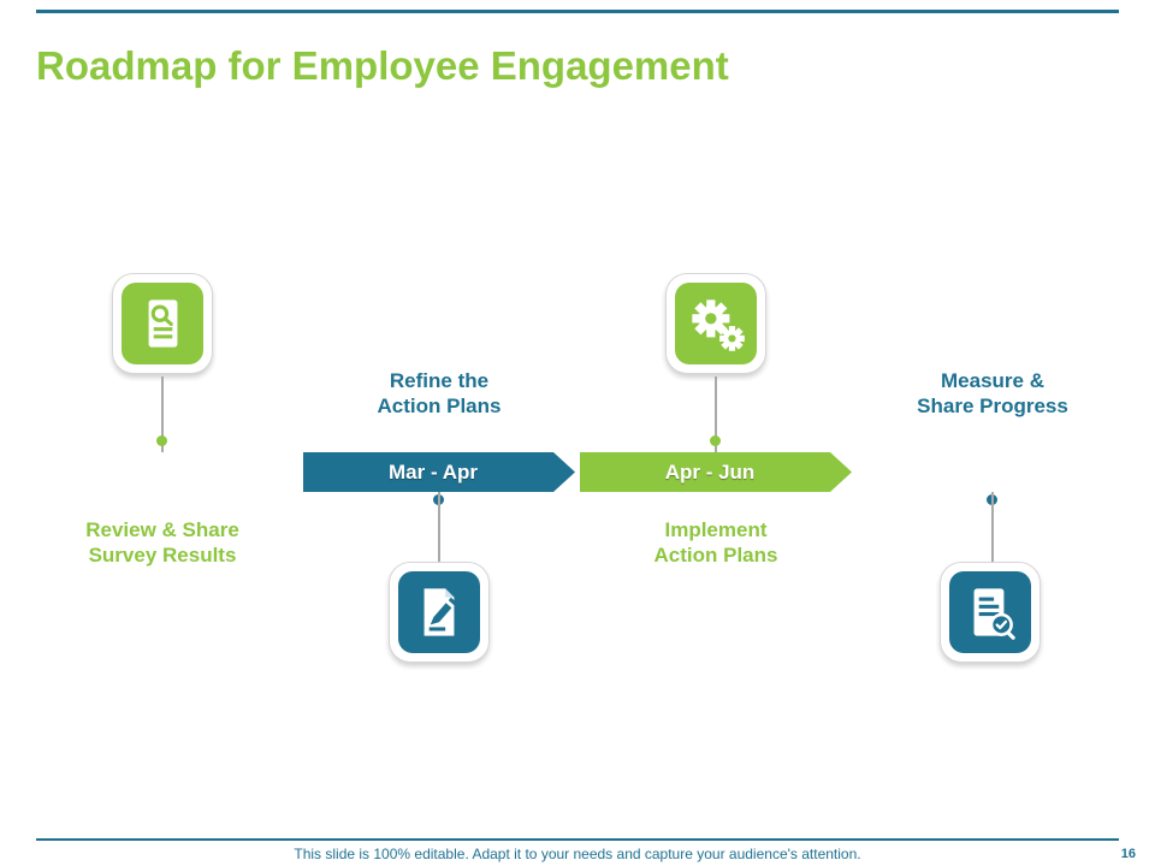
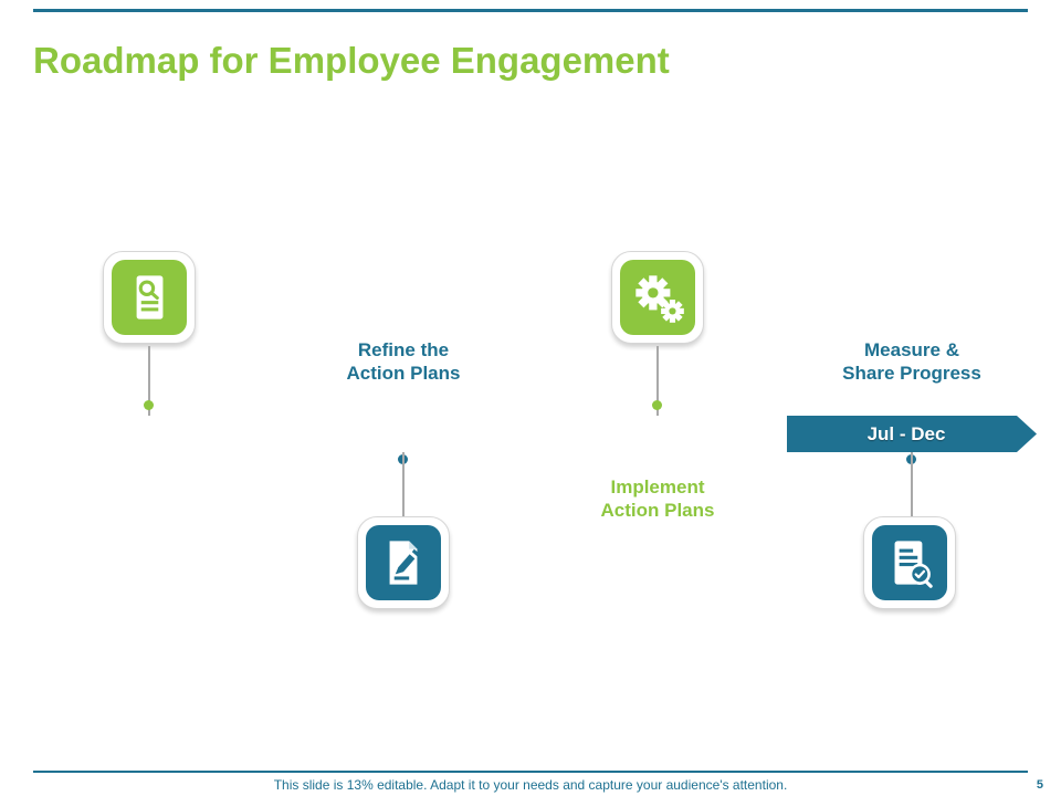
  Roadmap for Employee Engagement
- Review & Share
- Survey Results
  Refine the
  Action Plans
- Mar - Apr
- Apr - Jun
  Implement
  Action Plans
  Measure &
  Share Progress
+ Jul - Dec
- This slide is 100% editable. Adapt it to your needs and capture your audience's attention.
+ This slide is 13% editable. Adapt it to your needs and capture your audience's attention.
- 16
+ 5
